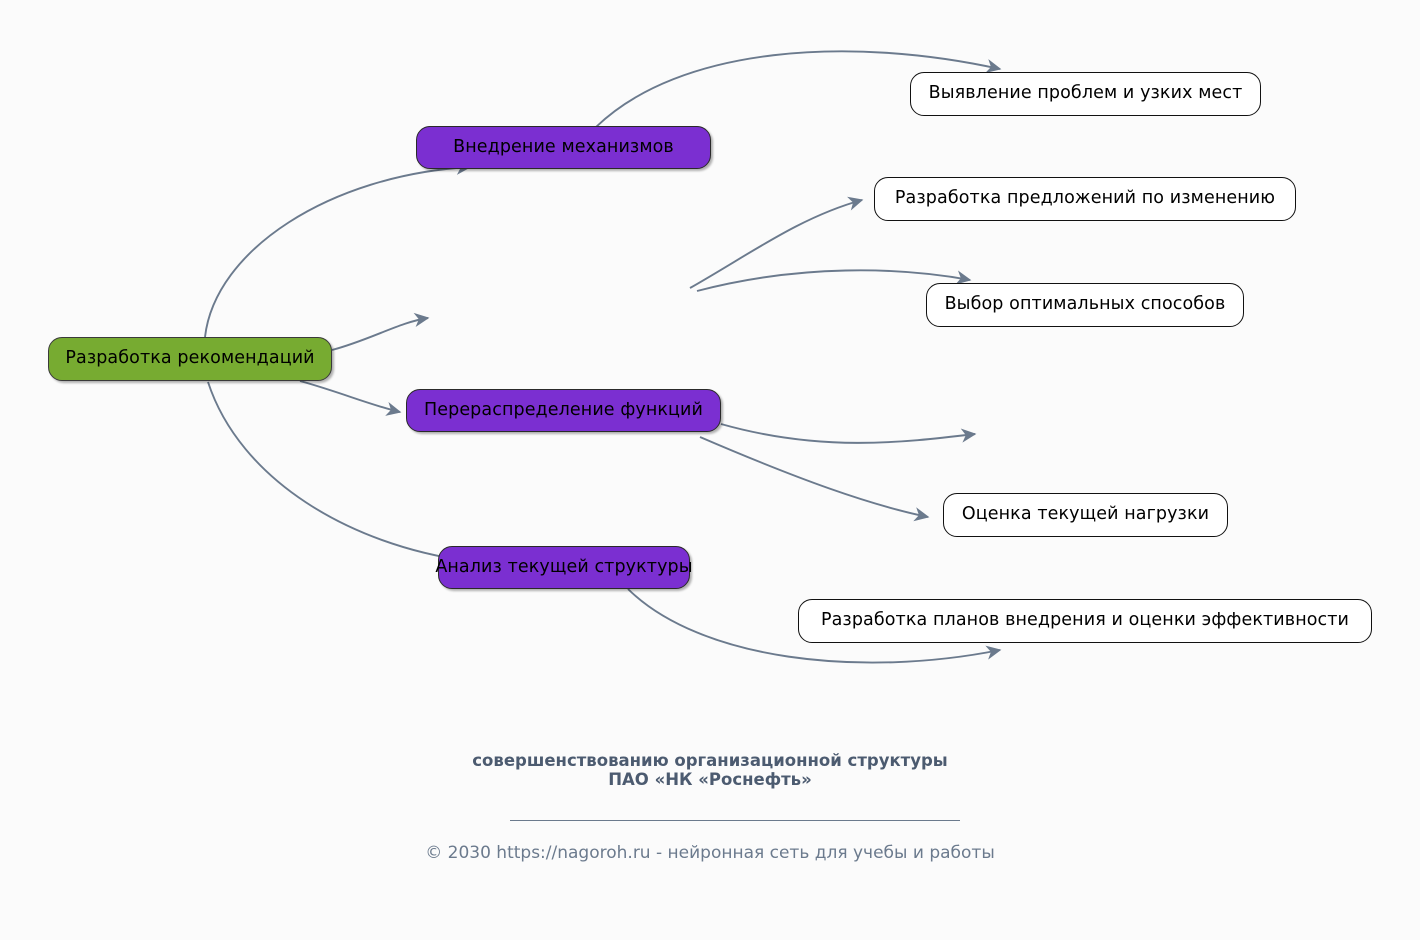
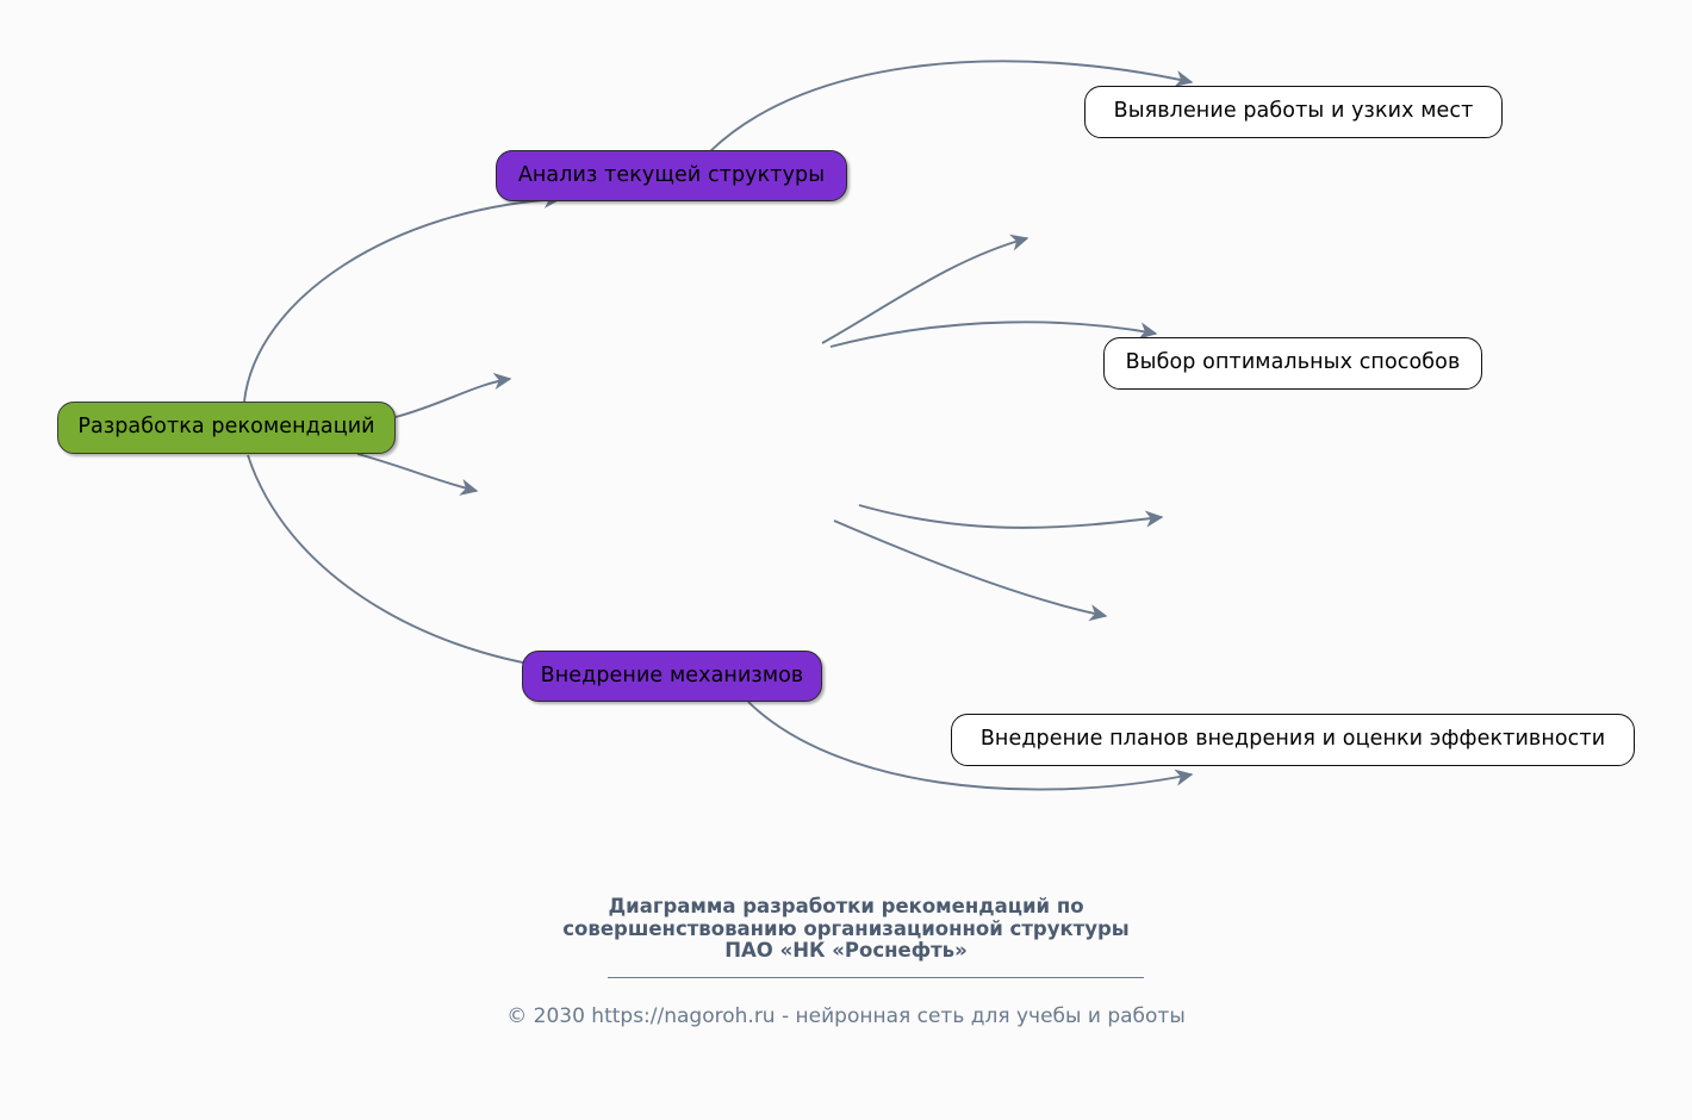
  Разработка рекомендаций
- Внедрение механизмов
+ Анализ текущей структуры
- Перераспределение функций
- Анализ текущей структуры
+ Внедрение механизмов
- Выявление проблем и узких мест
+ Выявление работы и узких мест
- Разработка предложений по изменению
  Выбор оптимальных способов
- Оценка текущей нагрузки
- Разработка планов внедрения и оценки эффективности
+ Внедрение планов внедрения и оценки эффективности
+ Диаграмма разработки рекомендаций по
  совершенствованию организационной структуры
  ПАО «НК «Роснефть»
  © 2030 https://nagoroh.ru - нейронная сеть для учебы и работы
